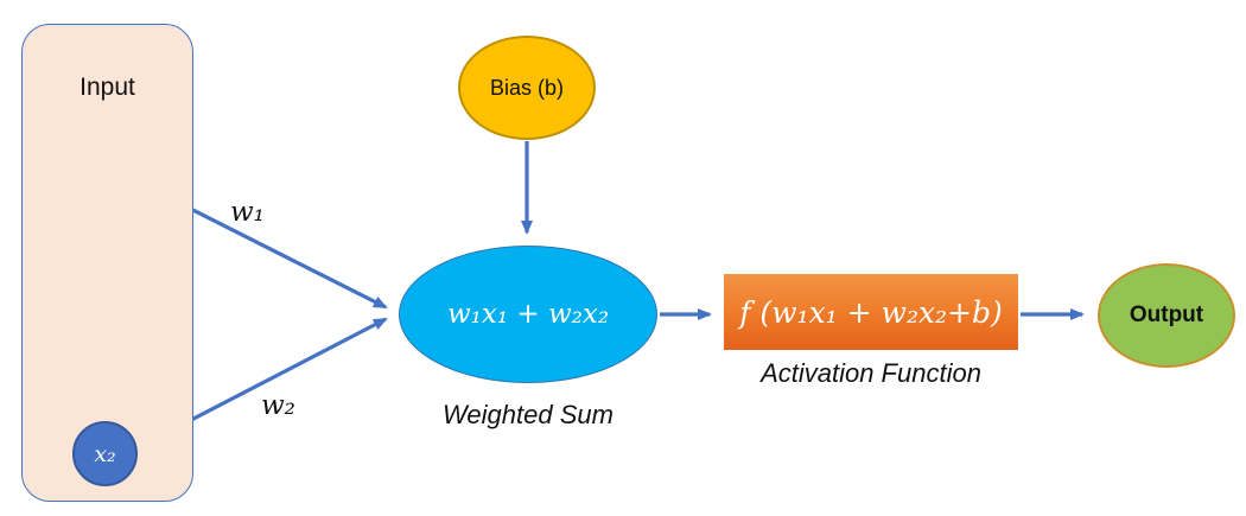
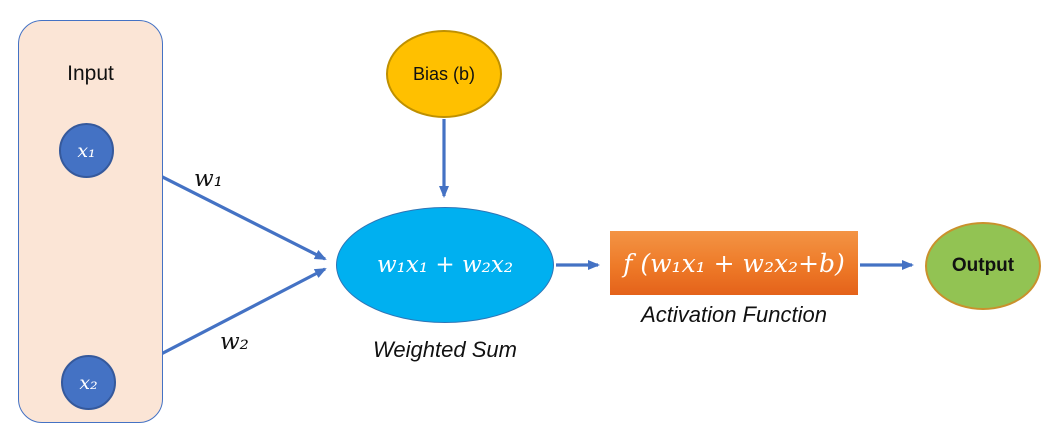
  Input
+ x₁
  x₂
  w₁
  w₂
  Bias (b)
  w₁x₁ + w₂x₂
  Weighted Sum
  f (w₁x₁ + w₂x₂+b)
  Activation Function
  Output
